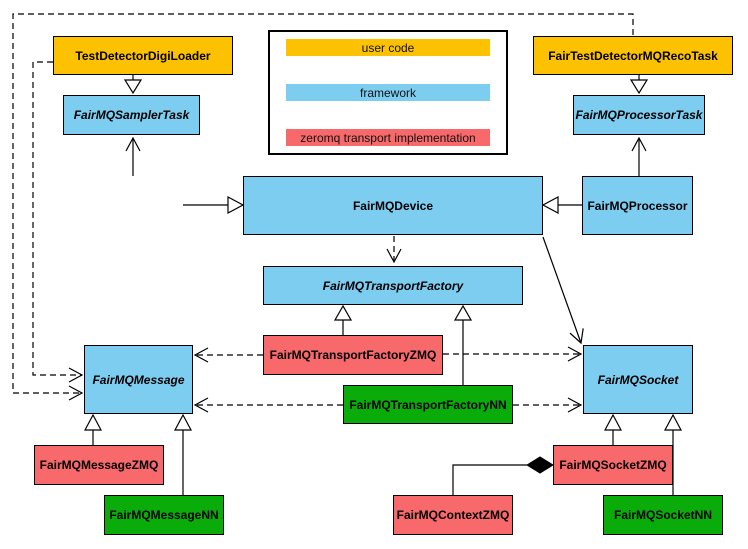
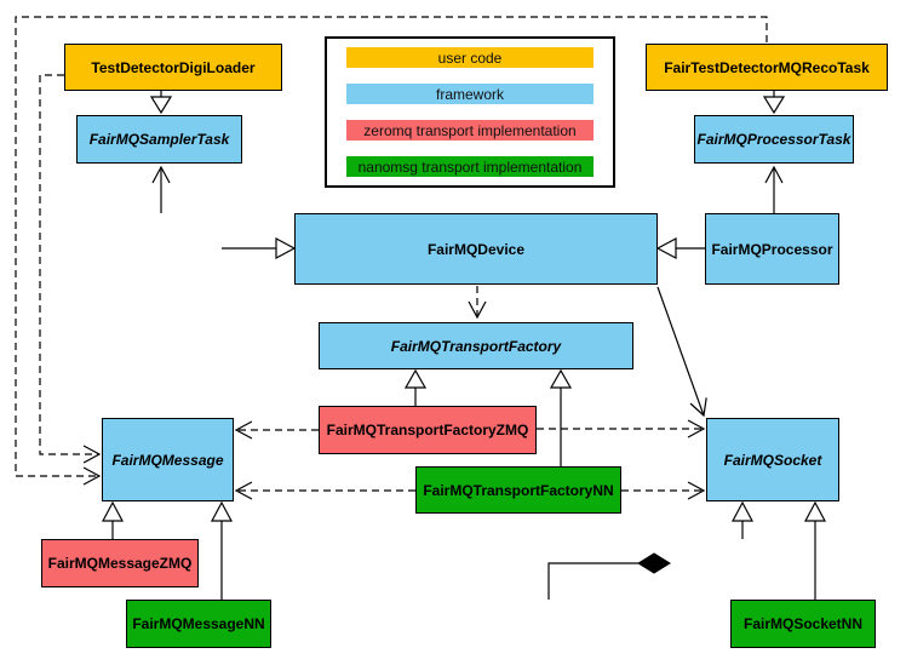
  user code
  framework
  zeromq transport implementation
+ nanomsg transport implementation
  TestDetectorDigiLoader
  FairTestDetectorMQRecoTask
  FairMQSamplerTask
  FairMQProcessorTask
  FairMQDevice
  FairMQProcessor
  FairMQTransportFactory
  FairMQTransportFactoryZMQ
  FairMQMessage
  FairMQSocket
  FairMQTransportFactoryNN
  FairMQMessageZMQ
  FairMQMessageNN
- FairMQContextZMQ
- FairMQSocketZMQ
  FairMQSocketNN
